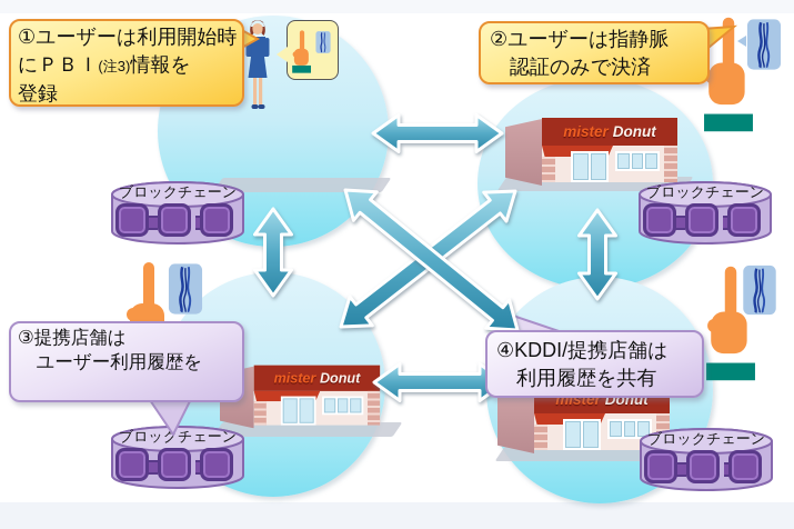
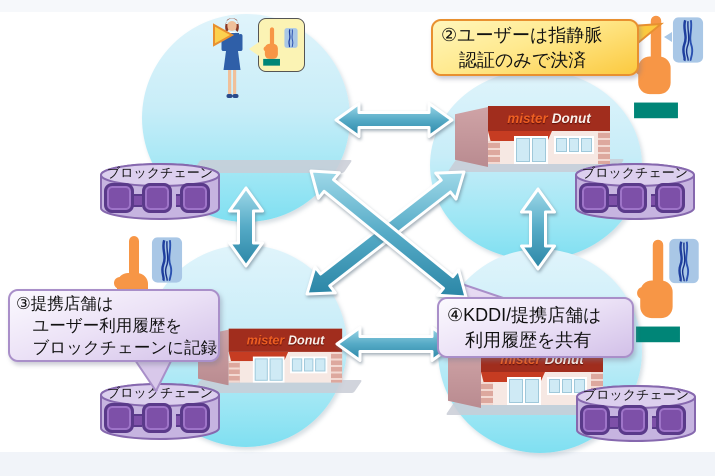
  mister
  Donut
  mister
  Donut
  mister
  Donut
  ブロックチェーン
  ブロックチェーン
  ブロックチェーン
  ブロックチェーン
- ①ユーザーは利用開始時
- にＰＢＩ(注3)情報を
- 登録
  ②ユーザーは指静脈
  認証のみで決済
  ③提携店舗は
  ユーザー利用履歴を
+ ブロックチェーンに記録
  ④KDDI/提携店舗は
  利用履歴を共有
